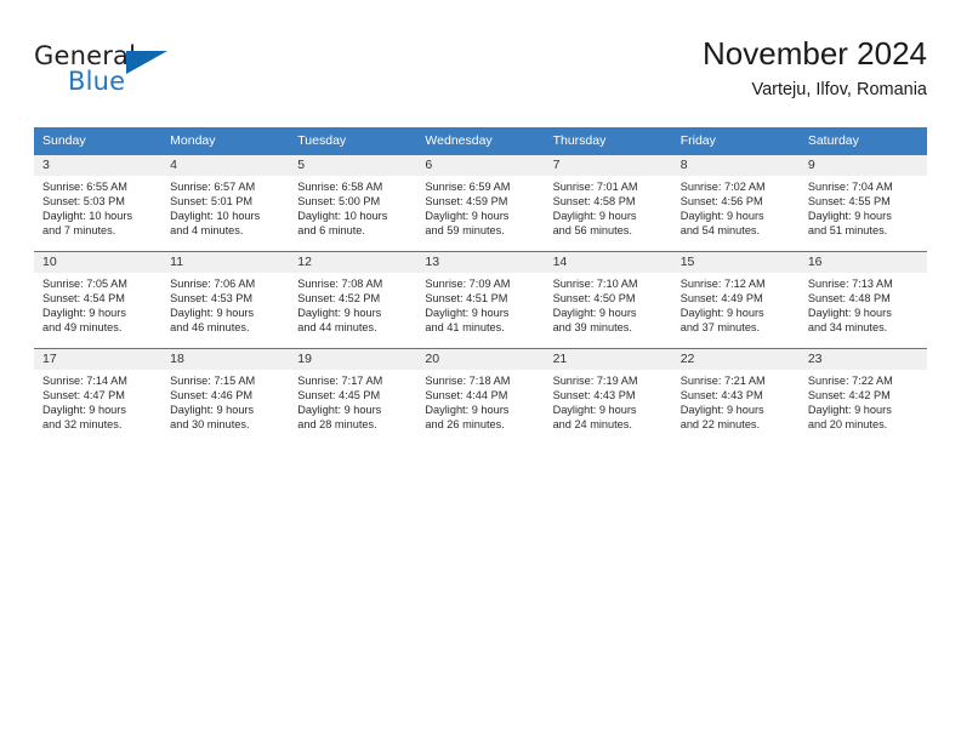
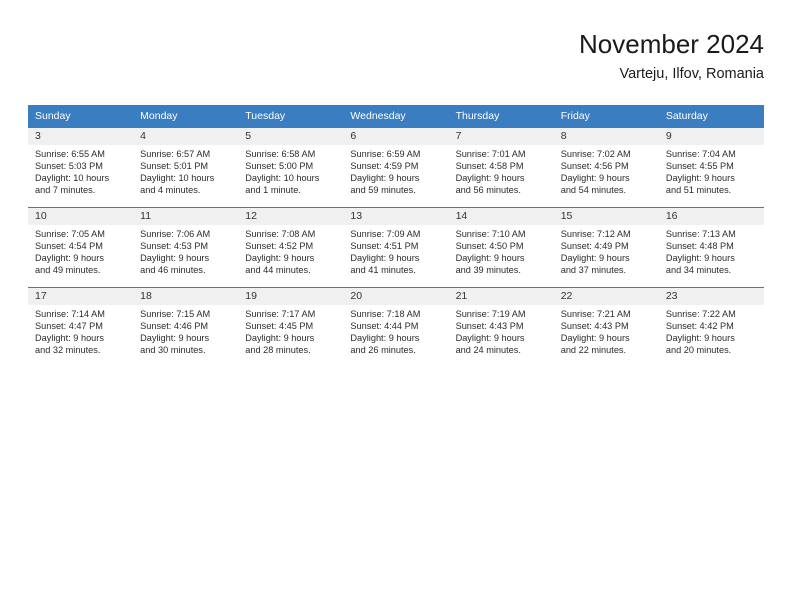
- General
- Blue
  November 2024
  Varteju, Ilfov, Romania
  Sunday	Monday	Tuesday	Wednesday	Thursday	Friday	Saturday
- 3Sunrise: 6:55 AMSunset: 5:03 PMDaylight: 10 hoursand 7 minutes.	4Sunrise: 6:57 AMSunset: 5:01 PMDaylight: 10 hoursand 4 minutes.	5Sunrise: 6:58 AMSunset: 5:00 PMDaylight: 10 hoursand 6 minute.	6Sunrise: 6:59 AMSunset: 4:59 PMDaylight: 9 hoursand 59 minutes.	7Sunrise: 7:01 AMSunset: 4:58 PMDaylight: 9 hoursand 56 minutes.	8Sunrise: 7:02 AMSunset: 4:56 PMDaylight: 9 hoursand 54 minutes.	9Sunrise: 7:04 AMSunset: 4:55 PMDaylight: 9 hoursand 51 minutes.
+ 3Sunrise: 6:55 AMSunset: 5:03 PMDaylight: 10 hoursand 7 minutes.	4Sunrise: 6:57 AMSunset: 5:01 PMDaylight: 10 hoursand 4 minutes.	5Sunrise: 6:58 AMSunset: 5:00 PMDaylight: 10 hoursand 1 minute.	6Sunrise: 6:59 AMSunset: 4:59 PMDaylight: 9 hoursand 59 minutes.	7Sunrise: 7:01 AMSunset: 4:58 PMDaylight: 9 hoursand 56 minutes.	8Sunrise: 7:02 AMSunset: 4:56 PMDaylight: 9 hoursand 54 minutes.	9Sunrise: 7:04 AMSunset: 4:55 PMDaylight: 9 hoursand 51 minutes.
  10Sunrise: 7:05 AMSunset: 4:54 PMDaylight: 9 hoursand 49 minutes.	11Sunrise: 7:06 AMSunset: 4:53 PMDaylight: 9 hoursand 46 minutes.	12Sunrise: 7:08 AMSunset: 4:52 PMDaylight: 9 hoursand 44 minutes.	13Sunrise: 7:09 AMSunset: 4:51 PMDaylight: 9 hoursand 41 minutes.	14Sunrise: 7:10 AMSunset: 4:50 PMDaylight: 9 hoursand 39 minutes.	15Sunrise: 7:12 AMSunset: 4:49 PMDaylight: 9 hoursand 37 minutes.	16Sunrise: 7:13 AMSunset: 4:48 PMDaylight: 9 hoursand 34 minutes.
  17Sunrise: 7:14 AMSunset: 4:47 PMDaylight: 9 hoursand 32 minutes.	18Sunrise: 7:15 AMSunset: 4:46 PMDaylight: 9 hoursand 30 minutes.	19Sunrise: 7:17 AMSunset: 4:45 PMDaylight: 9 hoursand 28 minutes.	20Sunrise: 7:18 AMSunset: 4:44 PMDaylight: 9 hoursand 26 minutes.	21Sunrise: 7:19 AMSunset: 4:43 PMDaylight: 9 hoursand 24 minutes.	22Sunrise: 7:21 AMSunset: 4:43 PMDaylight: 9 hoursand 22 minutes.	23Sunrise: 7:22 AMSunset: 4:42 PMDaylight: 9 hoursand 20 minutes.
